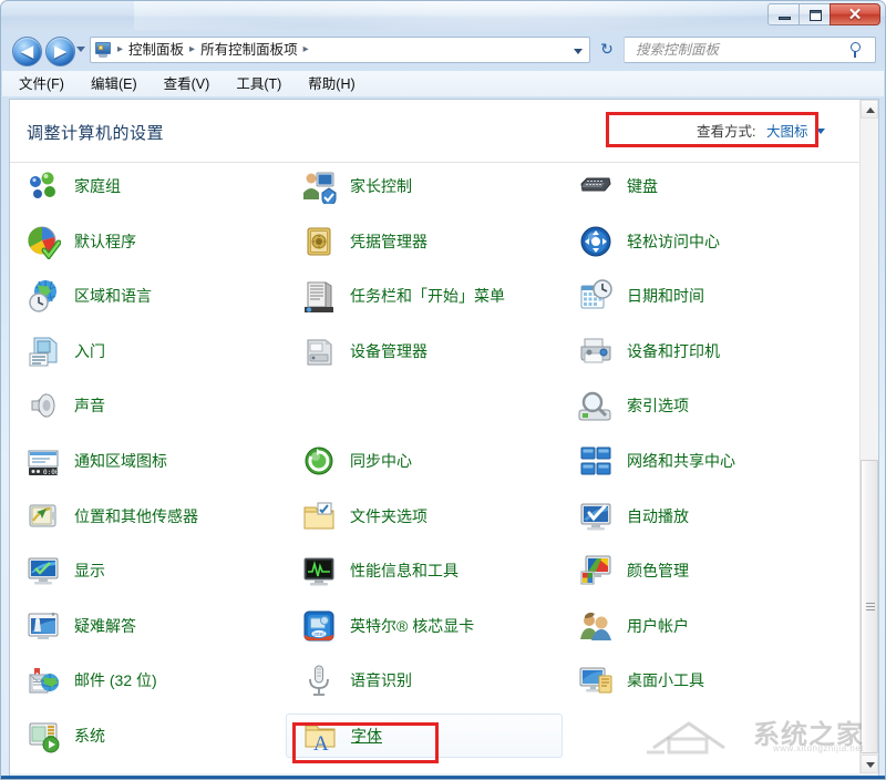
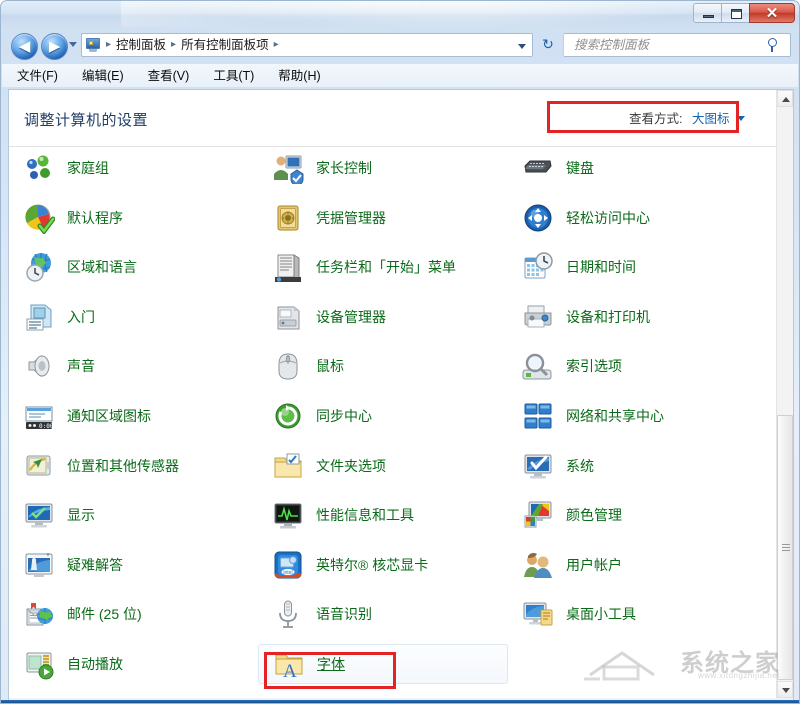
  ✕
  ◀
  ▶
  ▸
  控制面板
  ▸
  所有控制面板项
  ▸
  ↻
  搜索控制面板
  文件(F)
  编辑(E)
  查看(V)
  工具(T)
  帮助(H)
  调整计算机的设置
  查看方式: 大图标
  家庭组
  默认程序
  区域和语言
  入门
  声音
  通知区域图标
  位置和其他传感器
  显示
  疑难解答
- 邮件 (32 位)
+ 邮件 (25 位)
- 系统
+ 自动播放
  家长控制
  凭据管理器
  任务栏和「开始」菜单
  设备管理器
+ 鼠标
  同步中心
  文件夹选项
  性能信息和工具
  英特尔® 核芯显卡
  语音识别
  A
  字体
  键盘
  轻松访问中心
  日期和时间
  设备和打印机
  索引选项
  网络和共享中心
- 自动播放
+ 系统
  颜色管理
  用户帐户
  桌面小工具
  系统之家
  www.xitongzhijia.net
